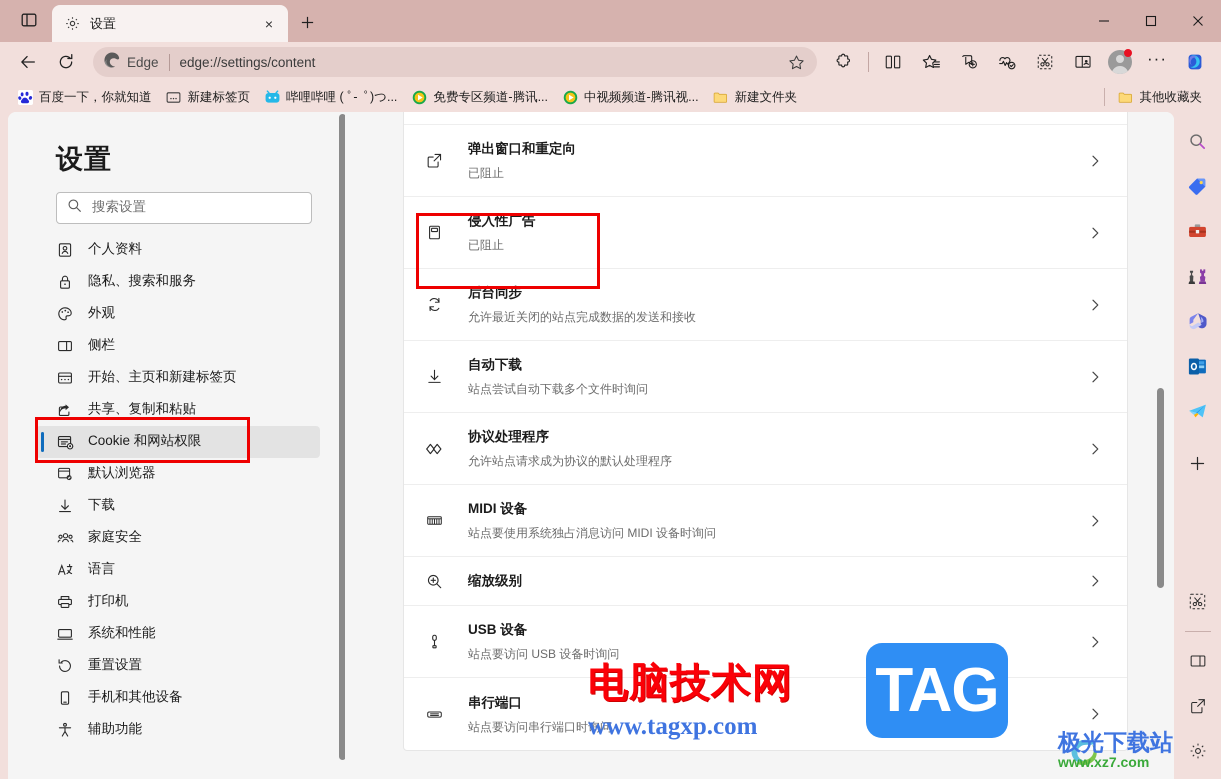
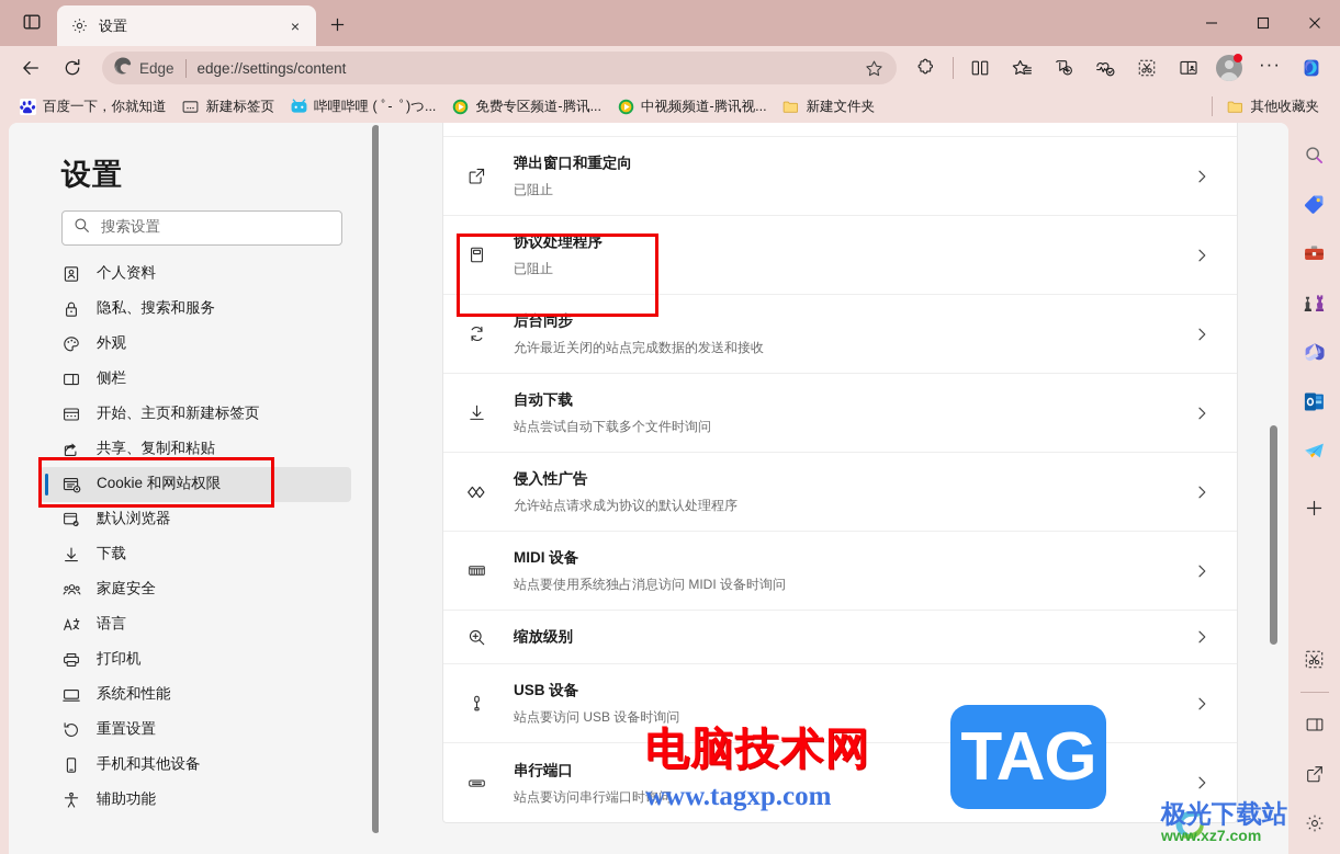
  设置
  ×
  Edge
  edge://settings/content
  ···
  百度一下，你就知道
  新建标签页
  哔哩哔哩 ( ﾟ- ﾟ)つ...
  免费专区频道-腾讯...
  中视频频道-腾讯视...
  新建文件夹
  其他收藏夹
  设置
  搜索设置
  个人资料
  隐私、搜索和服务
  外观
  侧栏
  开始、主页和新建标签页
  共享、复制和粘贴
  Cookie 和网站权限
  默认浏览器
  下载
  家庭安全
  语言
  打印机
  系统和性能
  重置设置
  手机和其他设备
  辅助功能
  弹出窗口和重定向
  已阻止
- 侵入性广告
+ 协议处理程序
  已阻止
  后台同步
  允许最近关闭的站点完成数据的发送和接收
  自动下载
  站点尝试自动下载多个文件时询问
- 协议处理程序
+ 侵入性广告
  允许站点请求成为协议的默认处理程序
  MIDI 设备
  站点要使用系统独占消息访问 MIDI 设备时询问
  缩放级别
  USB 设备
  站点要访问 USB 设备时询问
  串行端口
  站点要访问串行端口时询问
  电脑技术网
  www.tagxp.com
  TAG
  极光下载站
  www.xz7.com
